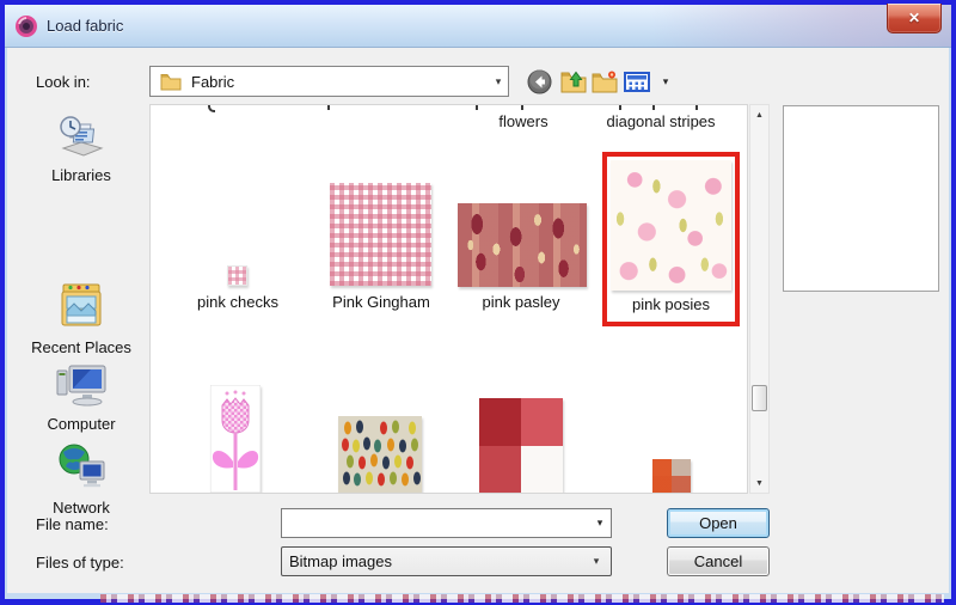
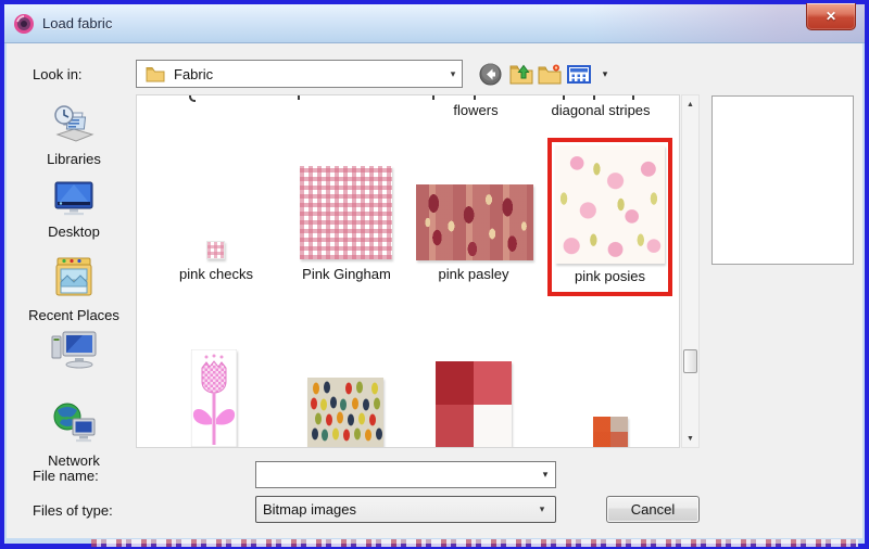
  Load fabric
  ✕
  Look in:
  Fabric
  ▾
  ▾
  Libraries
+ Desktop
  Recent Places
- Computer
  Network
  flowers
  diagonal stripes
  pink checks
  Pink Gingham
  pink pasley
  pink posies
  File name:
  ▾
  Files of type:
  Bitmap images
  ▾
- Open
  Cancel
